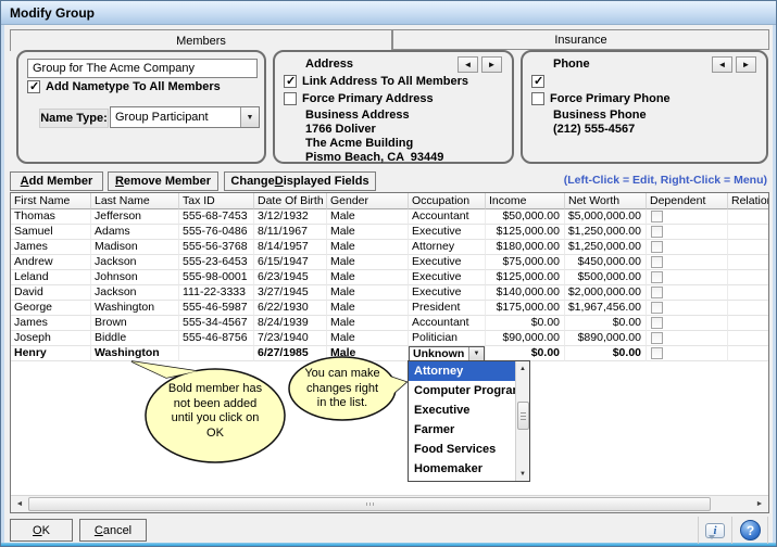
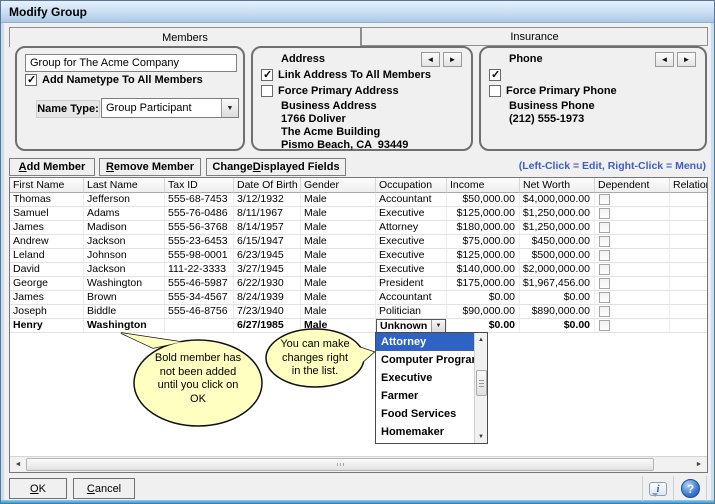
  Modify Group
  Members
  Insurance
  Group for The Acme Company
  Add Nametype To All Members
  Name Type:
  Group Participant
  Address
  ◄
  ►
  Link Address To All Members
  Force Primary Address
  Business Address
  1766 Doliver
  The Acme Building
  Pismo Beach, CA 93449
  Phone
  ◄
  ►
  Force Primary Phone
  Business Phone
- (212) 555-4567
+ (212) 555-1973
  A
  dd Member
  R
  emove Member
  Change
  D
  isplayed Fields
  (Left-Click = Edit, Right-Click = Menu)
  First Name
  Last Name
  Tax ID
  Date Of Birth
  Gender
  Occupation
  Income
  Net Worth
  Dependent
  Relatio
  Thomas
  Jefferson
  555-68-7453
  3/12/1932
  Male
  Accountant
  $50,000.00
- $5,000,000.00
+ $4,000,000.00
  Samuel
  Adams
  555-76-0486
  8/11/1967
  Male
  Executive
  $125,000.00
  $1,250,000.00
  James
  Madison
  555-56-3768
  8/14/1957
  Male
  Attorney
  $180,000.00
  $1,250,000.00
  Andrew
  Jackson
  555-23-6453
  6/15/1947
  Male
  Executive
  $75,000.00
  $450,000.00
  Leland
  Johnson
  555-98-0001
  6/23/1945
  Male
  Executive
  $125,000.00
  $500,000.00
  David
  Jackson
  111-22-3333
  3/27/1945
  Male
  Executive
  $140,000.00
  $2,000,000.00
  George
  Washington
  555-46-5987
  6/22/1930
  Male
  President
  $175,000.00
  $1,967,456.00
  James
  Brown
  555-34-4567
  8/24/1939
  Male
  Accountant
  $0.00
  $0.00
  Joseph
  Biddle
  555-46-8756
  7/23/1940
  Male
  Politician
  $90,000.00
  $890,000.00
  Henry
  Washington
  6/27/1985
  Male
  Unknown
  $0.00
  $0.00
  Bold member has
  not been added
  until you click on
  OK
  You can make
  changes right
  in the list.
  Attorney
  Computer Progra
  Executive
  Farmer
  Food Services
  Homemaker
  O
  K
  C
  ancel
  i
  ?
